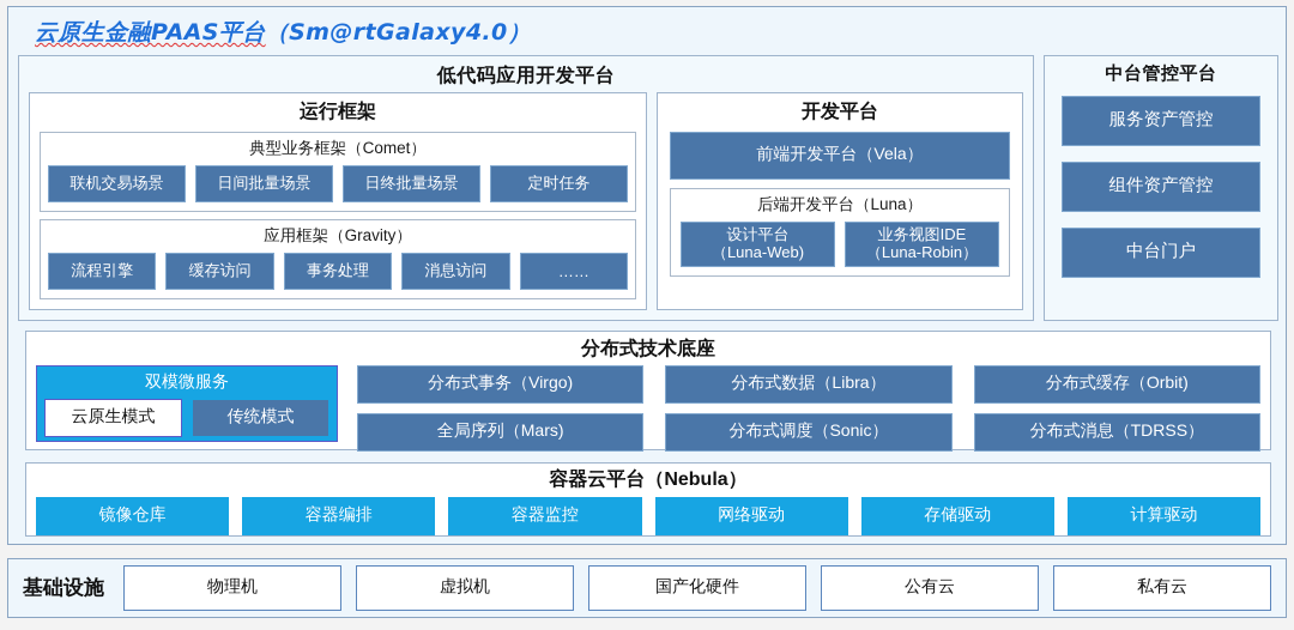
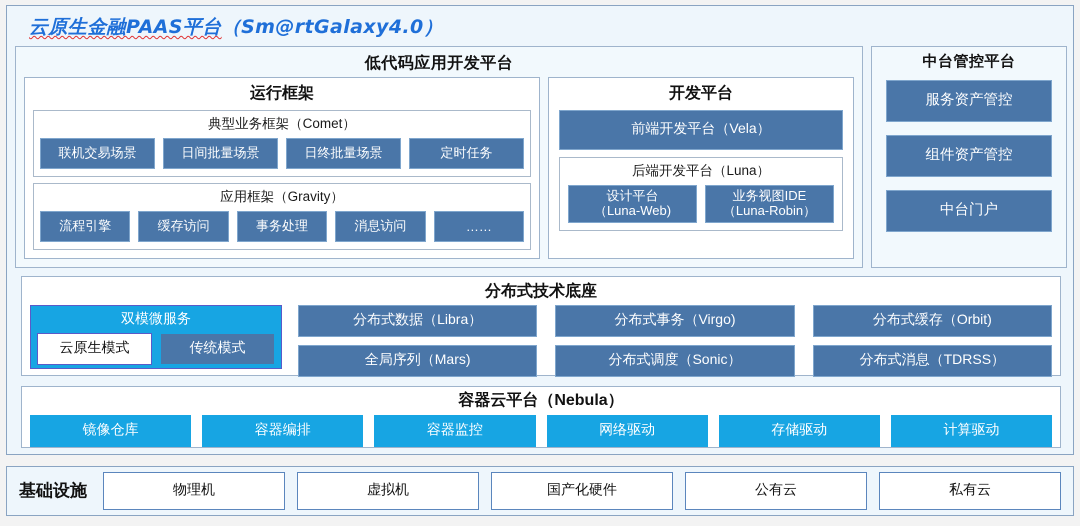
  云原生金融PAAS平台（Sm@rtGalaxy4.0）
  低代码应用开发平台
  运行框架
  典型业务框架（Comet）
  联机交易场景
  日间批量场景
  日终批量场景
  定时任务
  应用框架（Gravity）
  流程引擎
  缓存访问
  事务处理
  消息访问
  ……
  开发平台
  前端开发平台（Vela）
  后端开发平台（Luna）
  设计平台
  （Luna-Web)
  业务视图IDE
  （Luna-Robin）
  中台管控平台
  服务资产管控
  组件资产管控
  中台门户
  分布式技术底座
  双模微服务
  云原生模式
  传统模式
- 分布式事务（Virgo)
+ 分布式数据（Libra）
  全局序列（Mars)
- 分布式数据（Libra）
+ 分布式事务（Virgo)
  分布式调度（Sonic）
  分布式缓存（Orbit)
  分布式消息（TDRSS）
  容器云平台（Nebula）
  镜像仓库
  容器编排
  容器监控
  网络驱动
  存储驱动
  计算驱动
  基础设施
  物理机
  虚拟机
  国产化硬件
  公有云
  私有云
